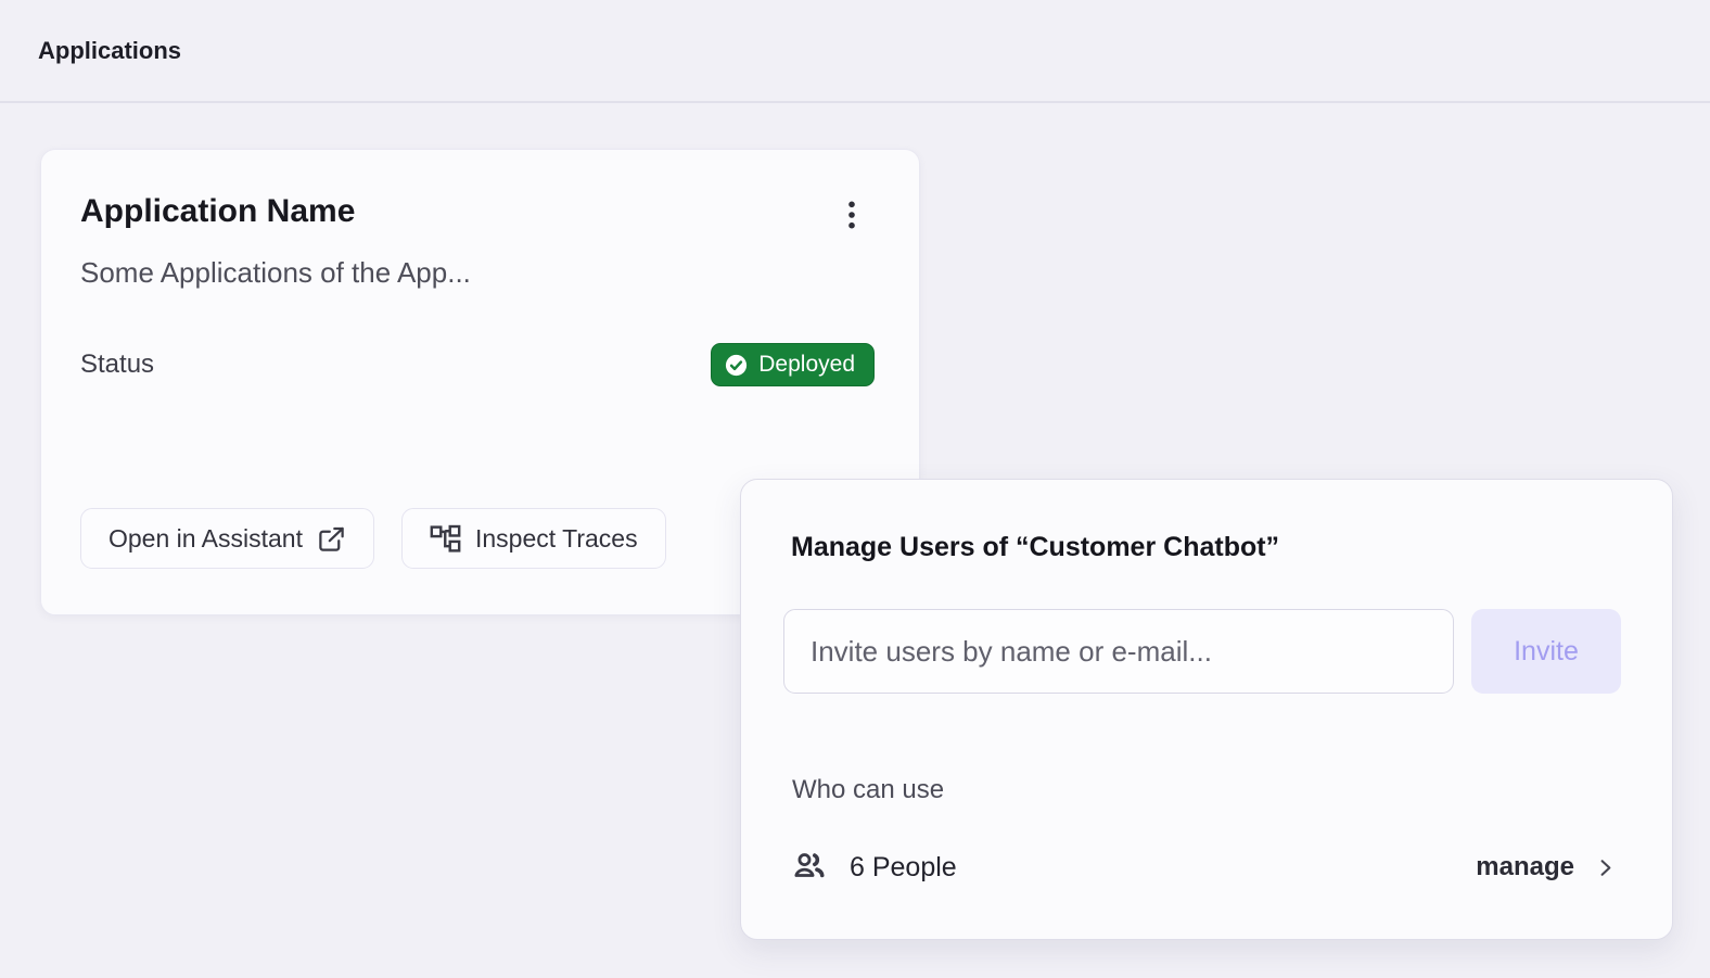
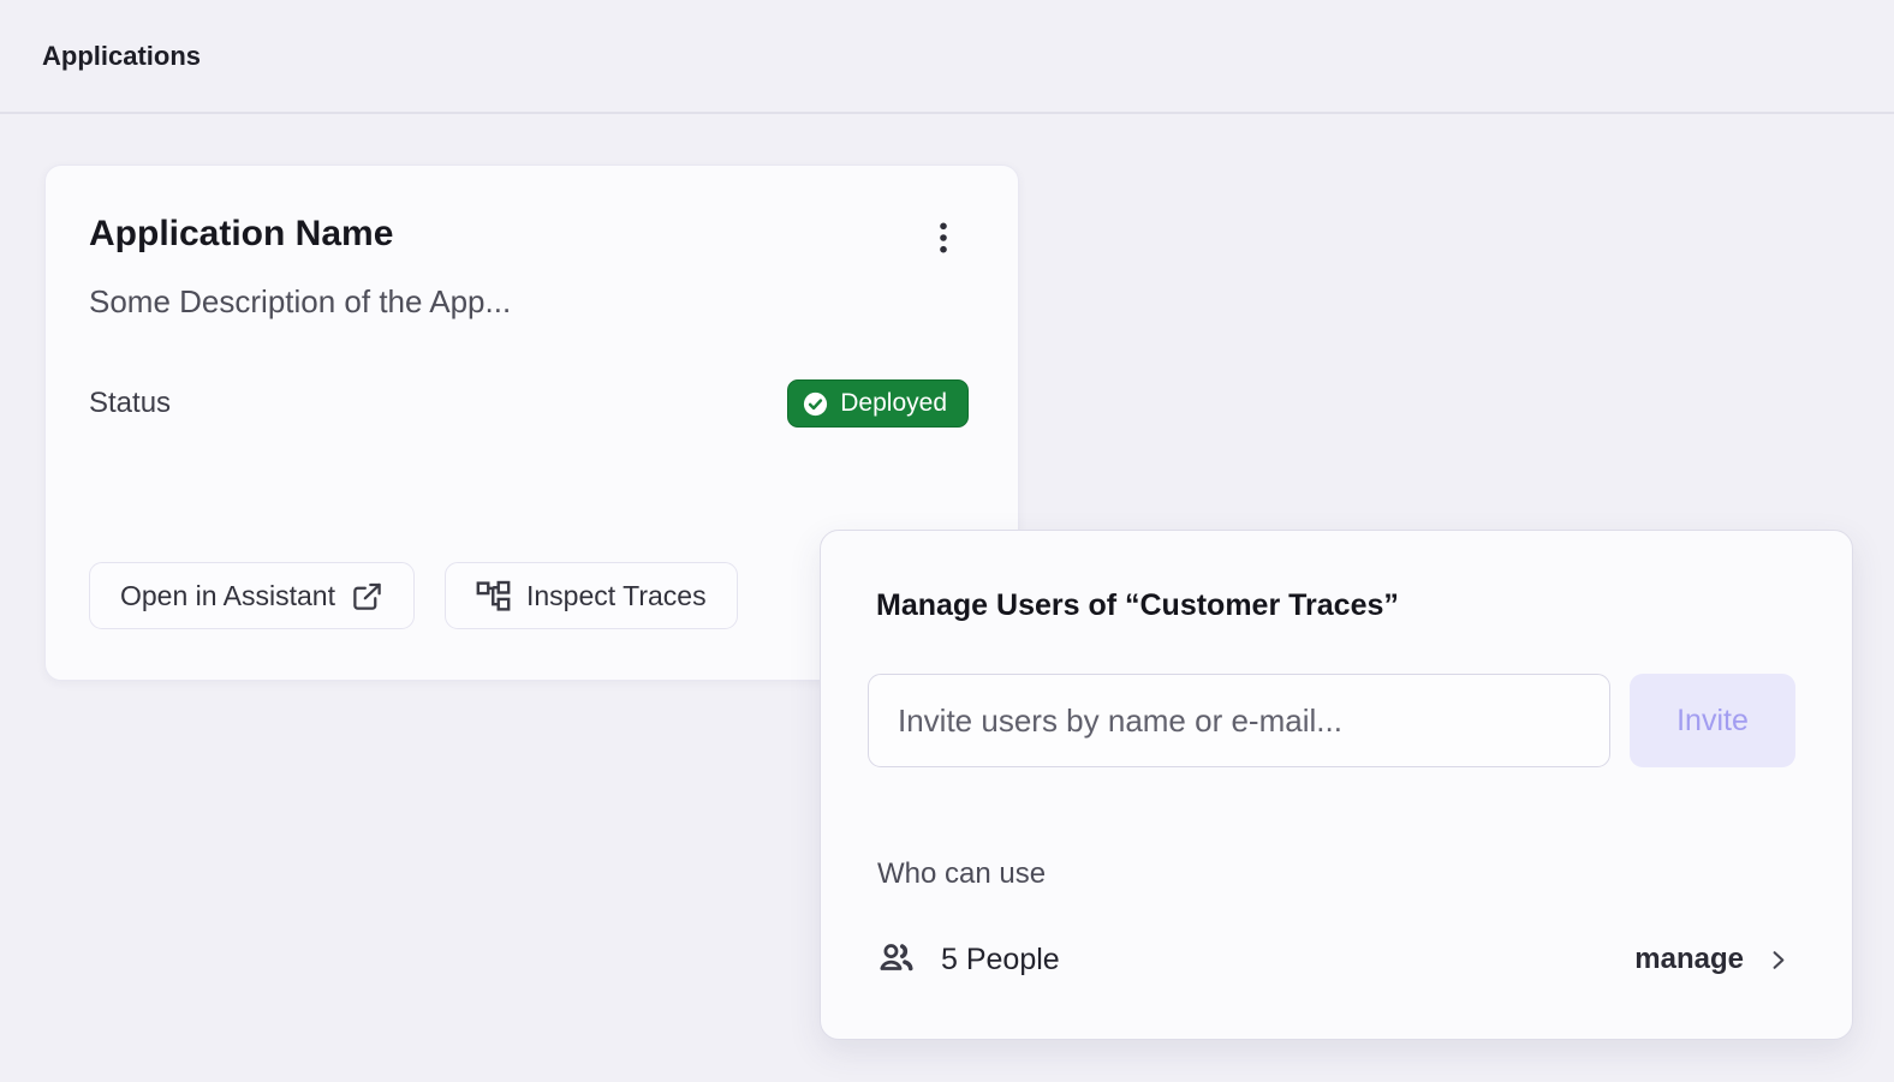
  Applications
  Application Name
- Some Applications of the App...
+ Some Description of the App...
  Status
  Deployed
  Open in Assistant
  Inspect Traces
- Manage Users of “Customer Chatbot”
+ Manage Users of “Customer Traces”
  Invite users by name or e-mail...
  Invite
  Who can use
- 6 People
+ 5 People
  manage
